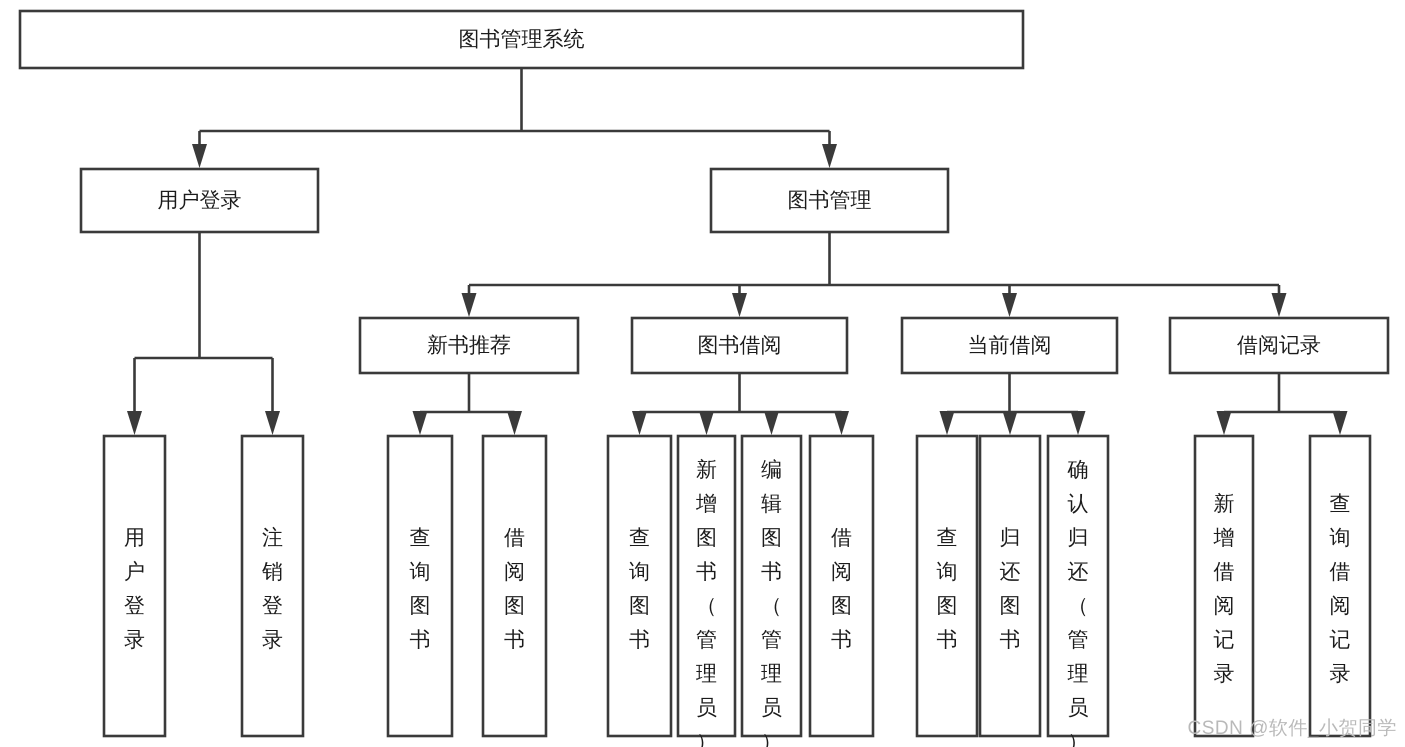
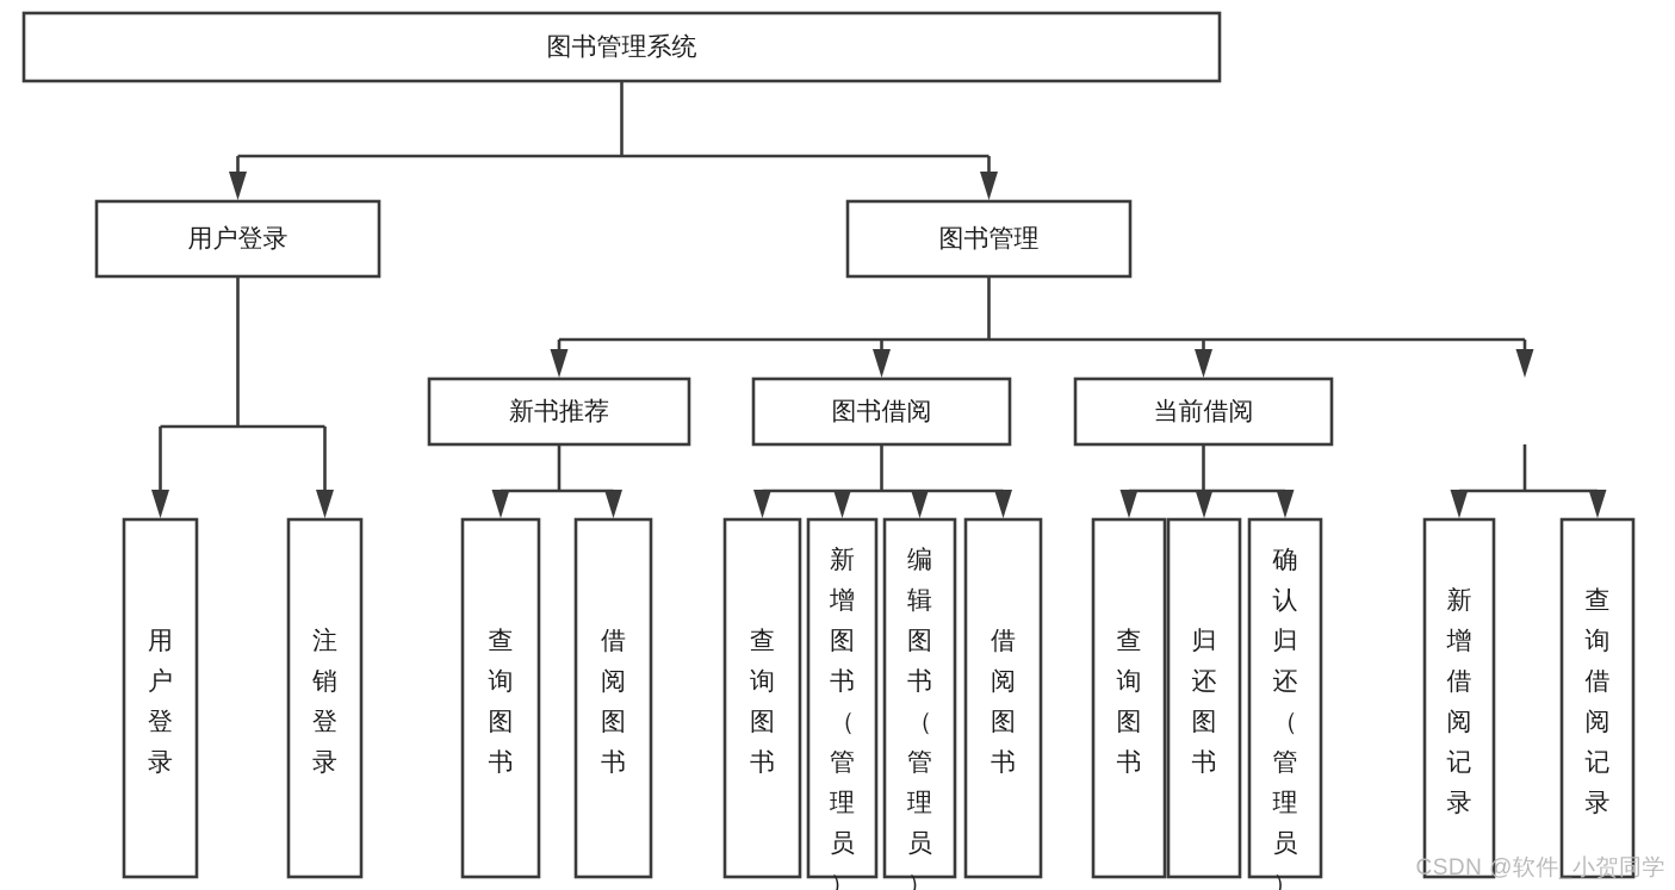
  图书管理系统
  用户登录
  图书管理
  新书推荐
  图书借阅
  当前借阅
- 借阅记录
  用户登录
  注销登录
  查询图书
  借阅图书
  查询图书
  新增图书（管理员）
  编辑图书（管理员）
  借阅图书
  查询图书
  归还图书
  确认归还（管理员）
  新增借阅记录
  查询借阅记录
  CSDN @软件_小贺同学
